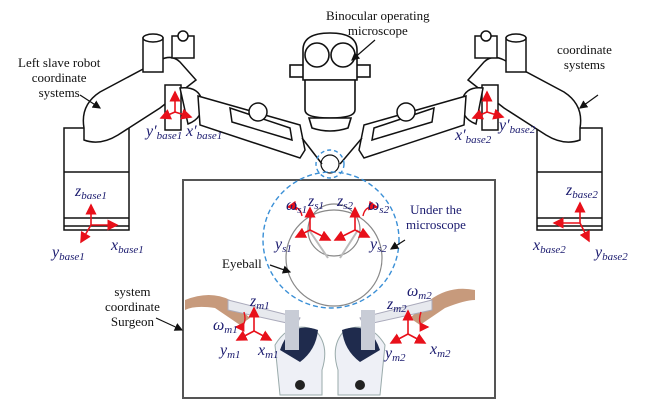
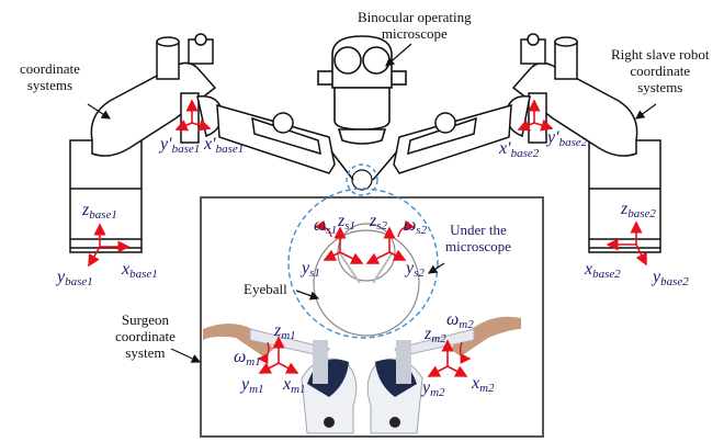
  Binocular operating
  microscope
- Left slave robot
  coordinate
  systems
+ Right slave robot
  coordinate
  systems
  Under the
  microscope
  Eyeball
- system
+ Surgeon
  coordinate
- Surgeon
+ system
  y′base1
  x′base1
  x′base2
  y′base2
  zbase1
  xbase1
  ybase1
  zbase2
  xbase2
  ybase2
  ωs1
  zs1
  zs2
  ωs2
  ys1
  ys2
  zm1
  ωm1
  ym1
  xm1
  zm2
  ωm2
  ym2
  xm2
